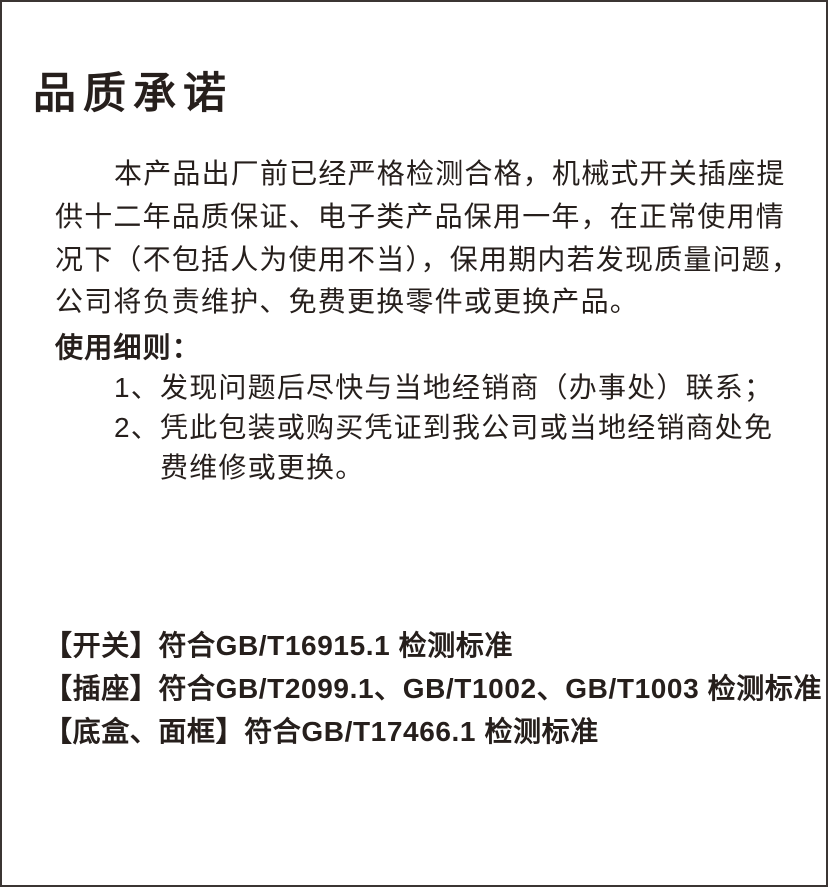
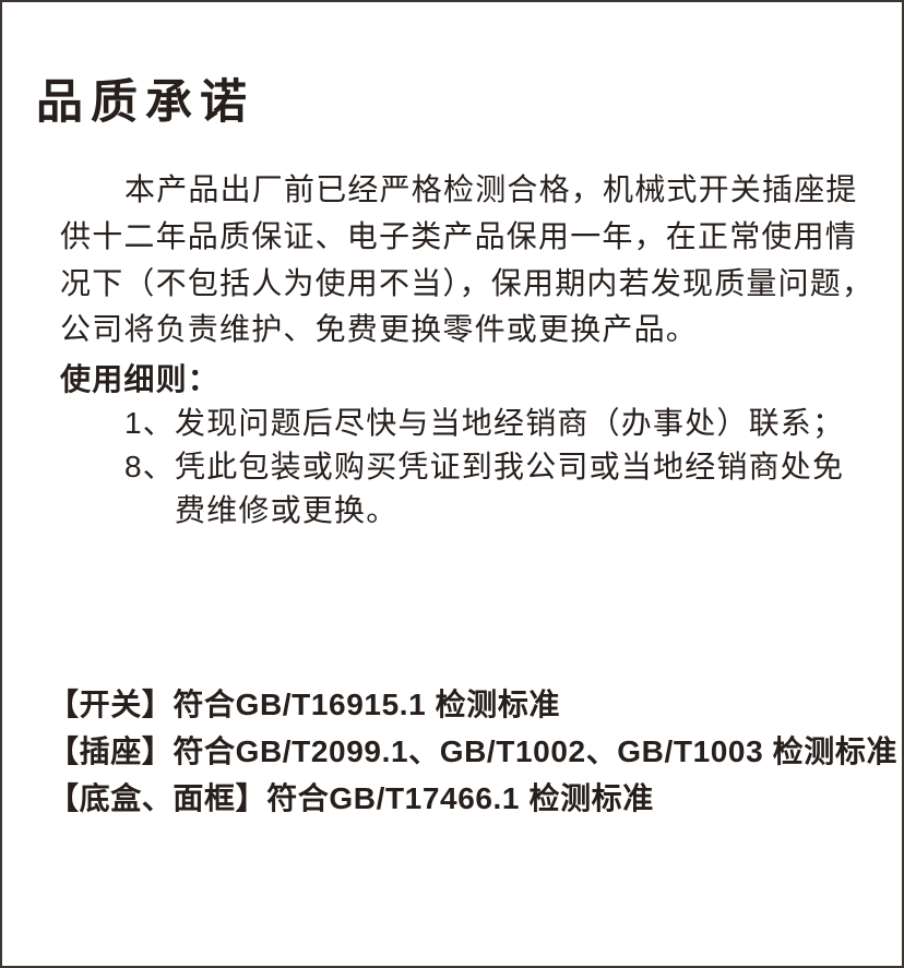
  品质承诺
  本产品出厂前已经严格检测合格，机械式开关插座提
  供十二年品质保证、电子类产品保用一年，在正常使用情
  况下（不包括人为使用不当），保用期内若发现质量问题，
  公司将负责维护、免费更换零件或更换产品。
  使用细则：
  1、
  发现问题后尽快与当地经销商（办事处）联系；
- 2、
+ 8、
  凭此包装或购买凭证到我公司或当地经销商处免
  费维修或更换。
  【开关】符合GB/T16915.1 检测标准
  【插座】符合GB/T2099.1、GB/T1002、GB/T1003 检测标准
  【底盒、面框】符合GB/T17466.1 检测标准
